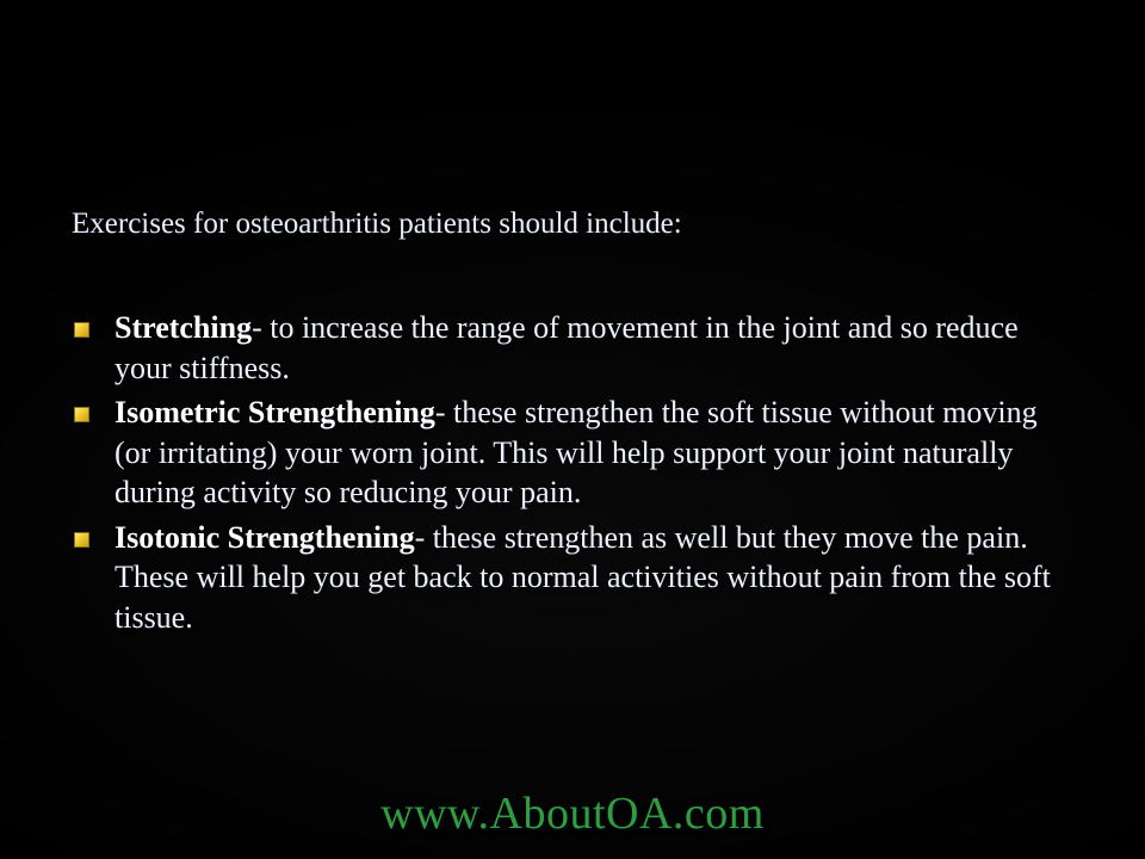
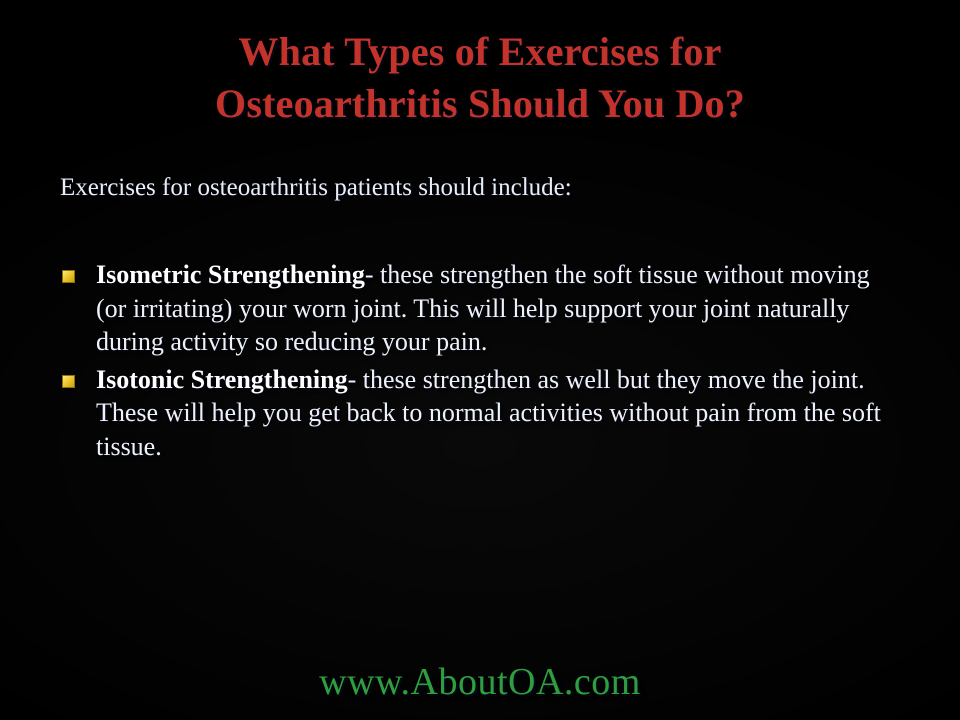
+ What Types of Exercises for
+ Osteoarthritis Should You Do?
  Exercises for osteoarthritis patients should include:
- Stretching- to increase the range of movement in the joint and so reduce your stiffness.
  Isometric Strengthening- these strengthen the soft tissue without moving (or irritating) your worn joint. This will help support your joint naturally during activity so reducing your pain.
- Isotonic Strengthening- these strengthen as well but they move the pain. These will help you get back to normal activities without pain from the soft tissue.
+ Isotonic Strengthening- these strengthen as well but they move the joint. These will help you get back to normal activities without pain from the soft tissue.
  www.AboutOA.com
